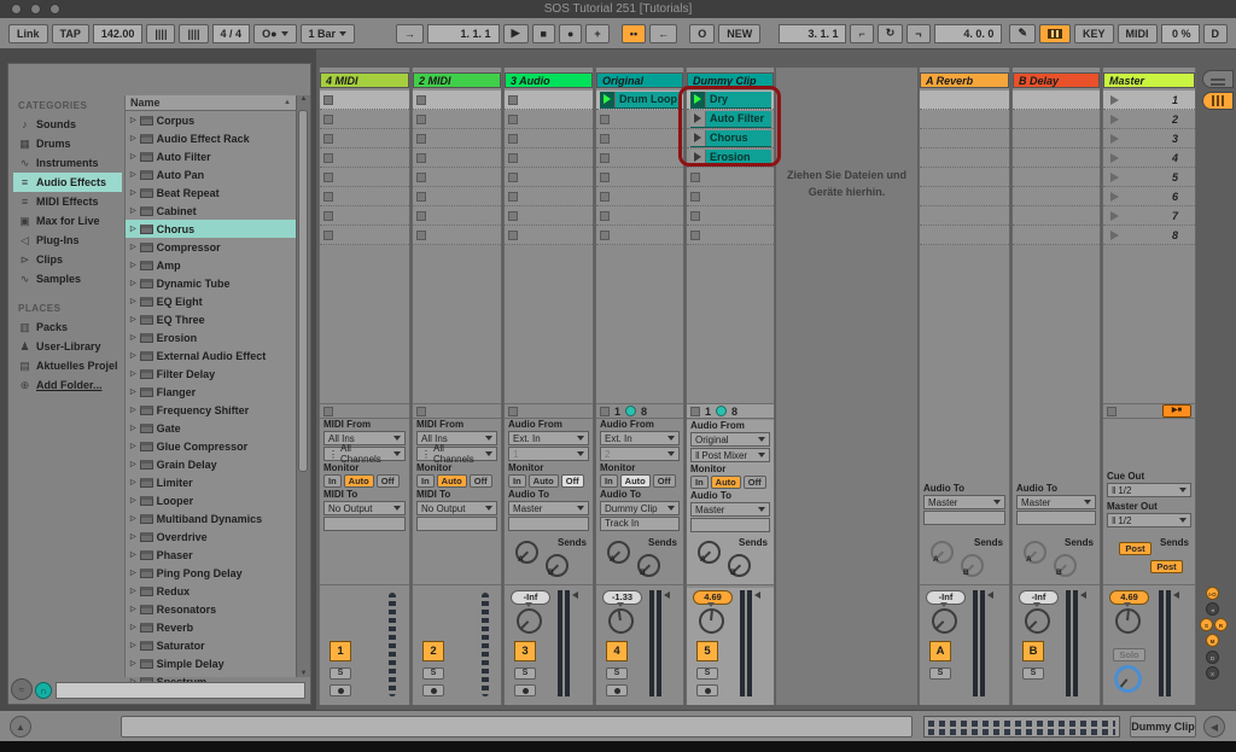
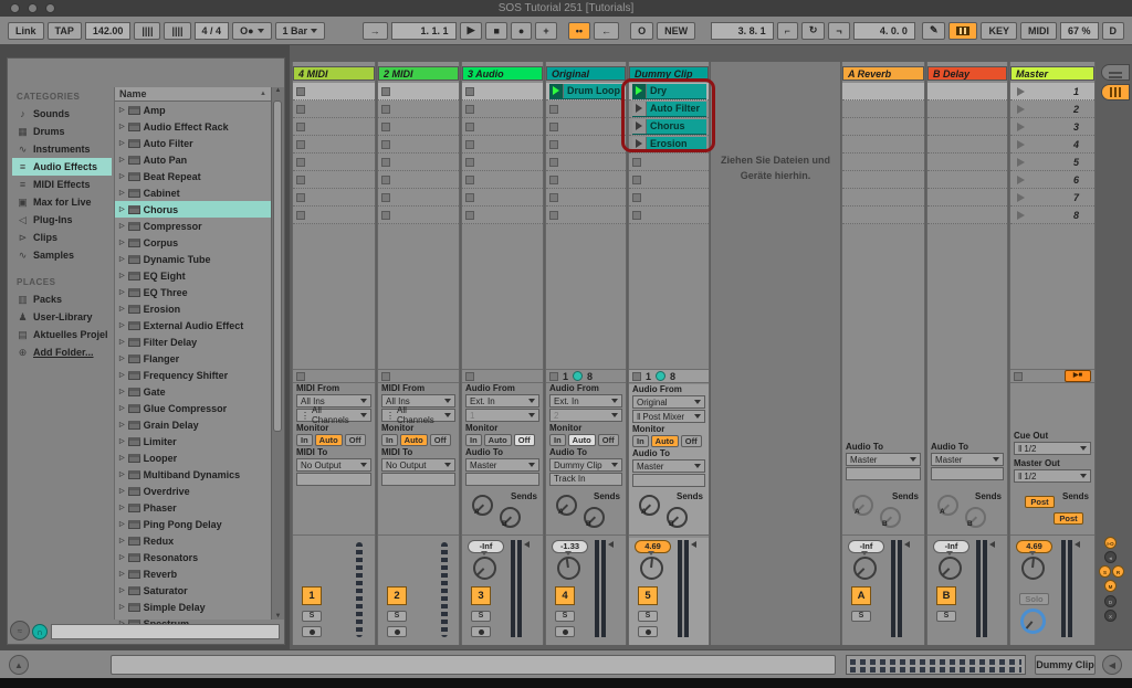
  SOS Tutorial 251 [Tutorials]
  Link
  TAP
  142.00
  ||||
  ||||
  4 / 4
  O●
  1 Bar
  →
  1. 1. 1
  ▶
  ■
  ●
  +
  ••
  ←
  O
  NEW
- 3. 1. 1
+ 3. 8. 1
  ⌐
  ↻
  ¬
  4. 0. 0
  ✎
  KEY
  MIDI
- 0 %
+ 67 %
  D
  CATEGORIES
  ♪
  Sounds
  ▦
  Drums
  ∿
  Instruments
  ≡
  Audio Effects
  ≡
  MIDI Effects
  ▣
  Max for Live
  ◁
  Plug-Ins
  ⊳
  Clips
  ∿
  Samples
  PLACES
  ▥
  Packs
  ♟
  User-Library
  ▤
  Aktuelles Projel
  ⊕
  Add Folder...
  Name
- Corpus
+ Amp
  Audio Effect Rack
  Auto Filter
  Auto Pan
  Beat Repeat
  Cabinet
  Chorus
  Compressor
- Amp
+ Corpus
  Dynamic Tube
  EQ Eight
  EQ Three
  Erosion
  External Audio Effect
  Filter Delay
  Flanger
  Frequency Shifter
  Gate
  Glue Compressor
  Grain Delay
  Limiter
  Looper
  Multiband Dynamics
  Overdrive
  Phaser
  Ping Pong Delay
  Redux
  Resonators
  Reverb
  Saturator
  Simple Delay
  ≈
  ∩
  4 MIDI
  MIDI From
  All Ins
  ⋮
  All Channels
  Monitor
  In
  Auto
  Off
  MIDI To
  No Output
  1
  2 MIDI
  MIDI From
  All Ins
  ⋮
  All Channels
  Monitor
  In
  Auto
  Off
  MIDI To
  No Output
  2
  3 Audio
  Audio From
  Ext. In
  1
  Monitor
  In
  Auto
  Off
  Audio To
  Master
  Sends
  -Inf
  3
  Original
  Drum Loop
  1
  8
  Audio From
  Ext. In
  2
  Monitor
  In
  Auto
  Off
  Audio To
  Dummy Clip
  Track In
  Sends
  -1.33
  4
  Dummy Clip
  Dry
  Auto Filter
  Chorus
  Erosion
  1
  8
  Audio From
  Original
  ‖
  Post Mixer
  Monitor
  In
  Auto
  Off
  Audio To
  Master
  Sends
  4.69
  5
  Ziehen Sie Dateien und
  Geräte hierhin.
  A Reverb
  Audio To
  Master
  Sends
  -Inf
  A
  B Delay
  Audio To
  Master
  Sends
  -Inf
  B
  Master
  1
  2
  3
  4
  5
  6
  7
  8
  Cue Out
  ‖
  1/2
  Master Out
  ‖
  1/2
  Sends
  Post
  Post
  4.69
  Solo
  ▲
  Dummy Clip
  ◀
